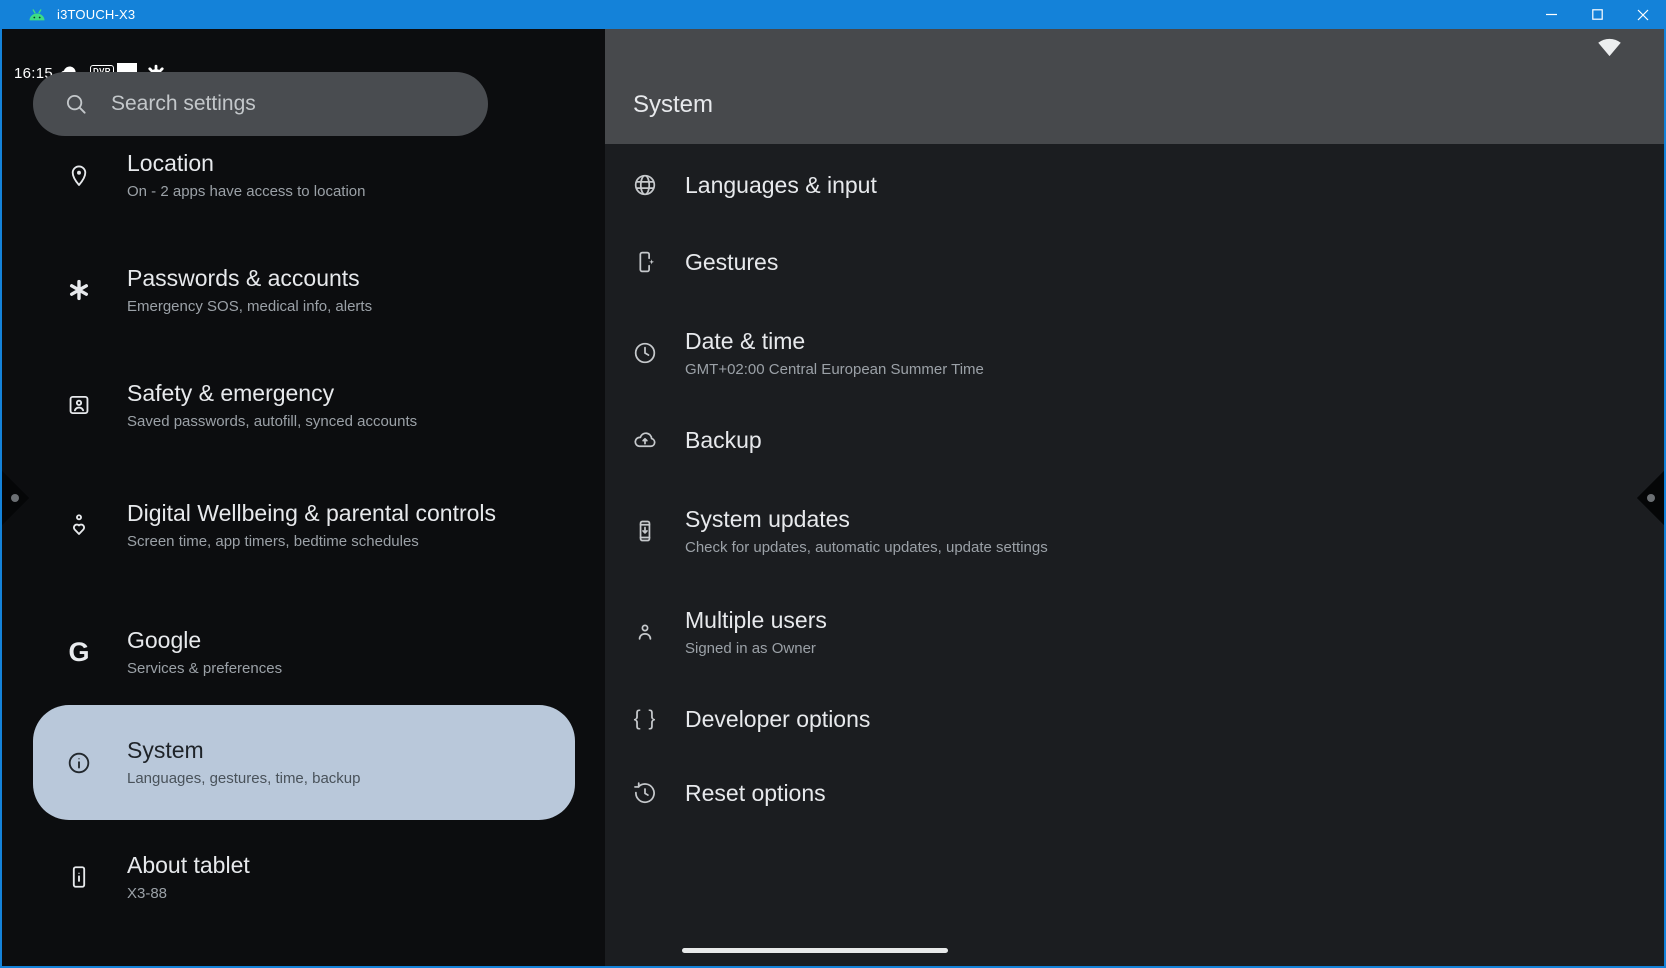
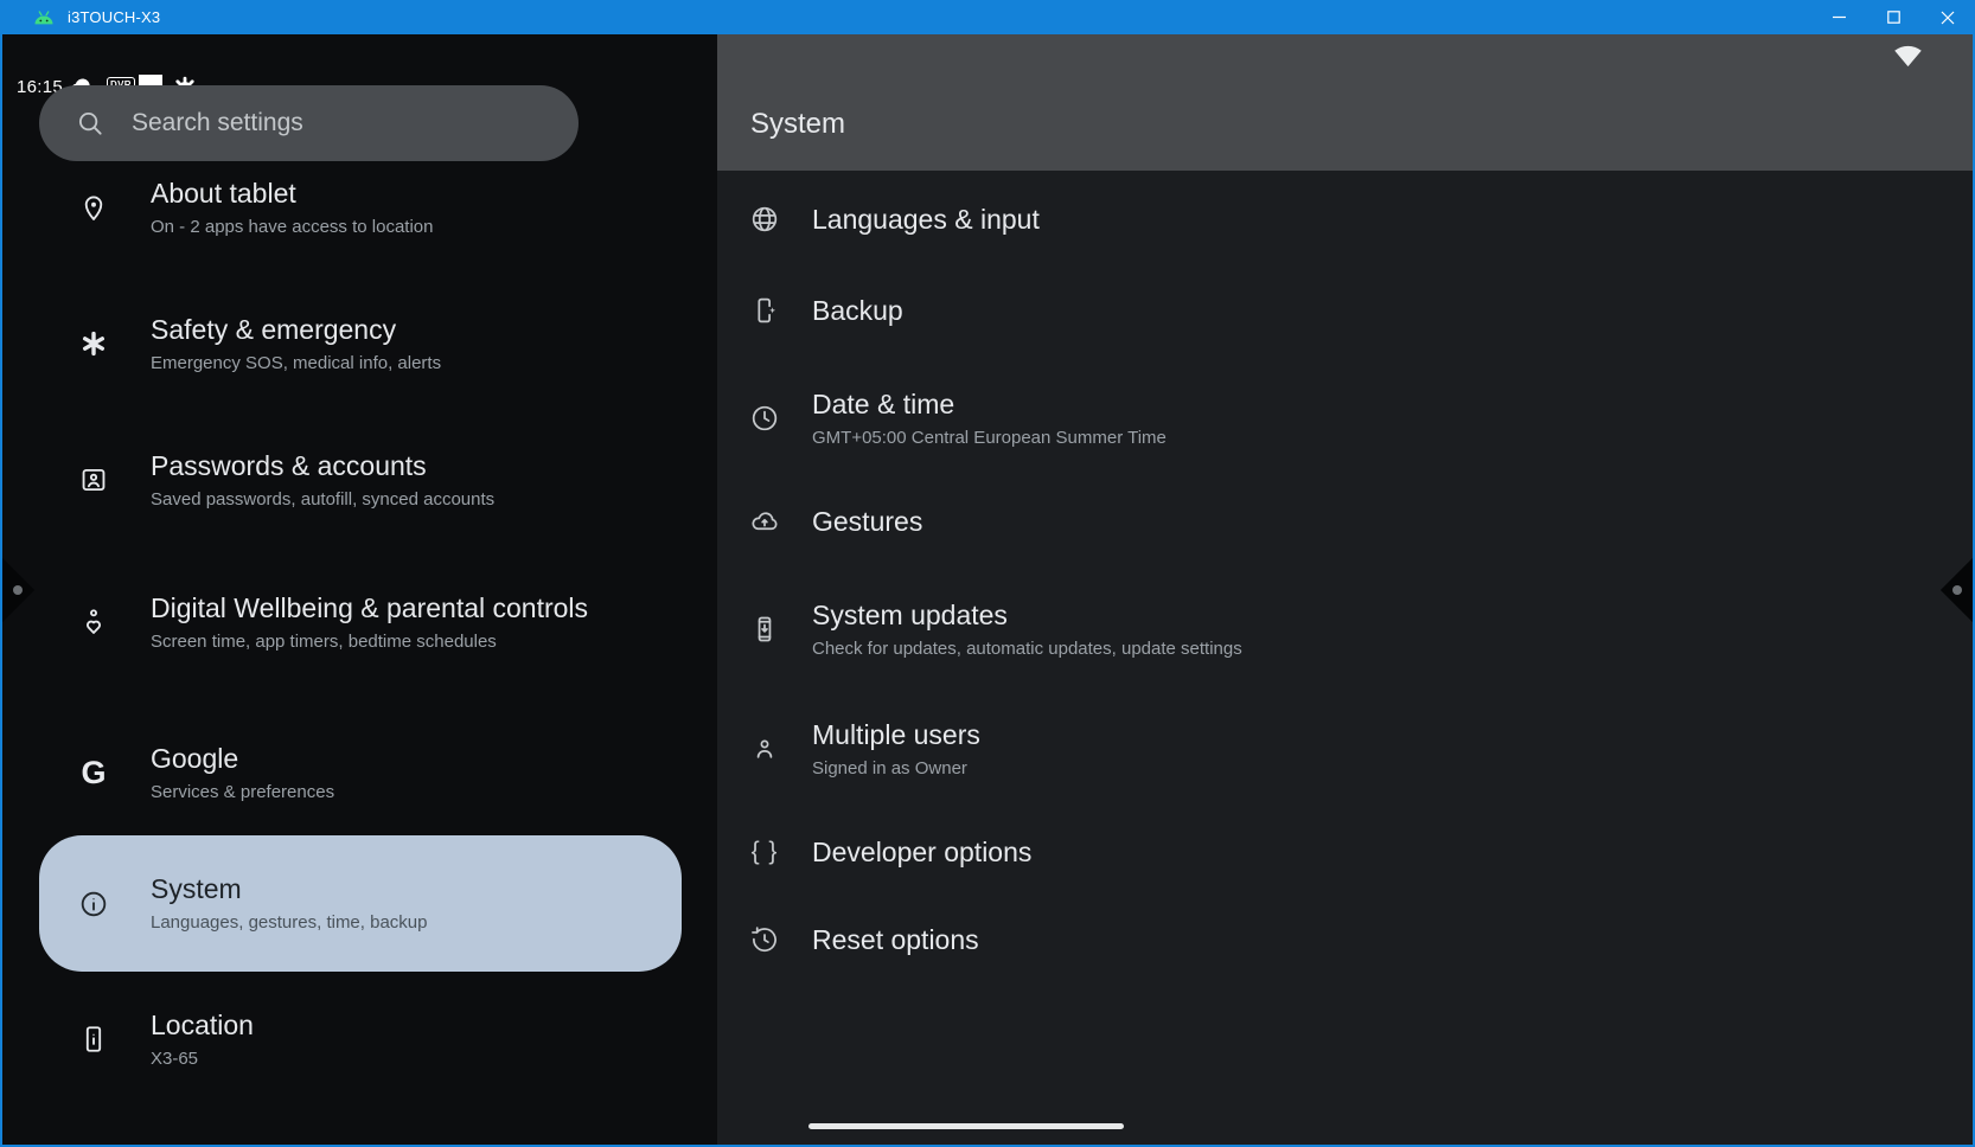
  i3TOUCH-X3
  16:15
  Search settings
- Location
+ About tablet
  On - 2 apps have access to location
- Passwords & accounts
+ Safety & emergency
  Emergency SOS, medical info, alerts
- Safety & emergency
+ Passwords & accounts
  Saved passwords, autofill, synced accounts
  Digital Wellbeing & parental controls
  Screen time, app timers, bedtime schedules
  G
  Google
  Services & preferences
  System
  Languages, gestures, time, backup
- About tablet
+ Location
- X3-88
+ X3-65
  System
  Languages & input
- Gestures
+ Backup
  Date & time
- GMT+02:00 Central European Summer Time
+ GMT+05:00 Central European Summer Time
- Backup
+ Gestures
  System updates
  Check for updates, automatic updates, update settings
  Multiple users
  Signed in as Owner
  { }
  Developer options
  Reset options
